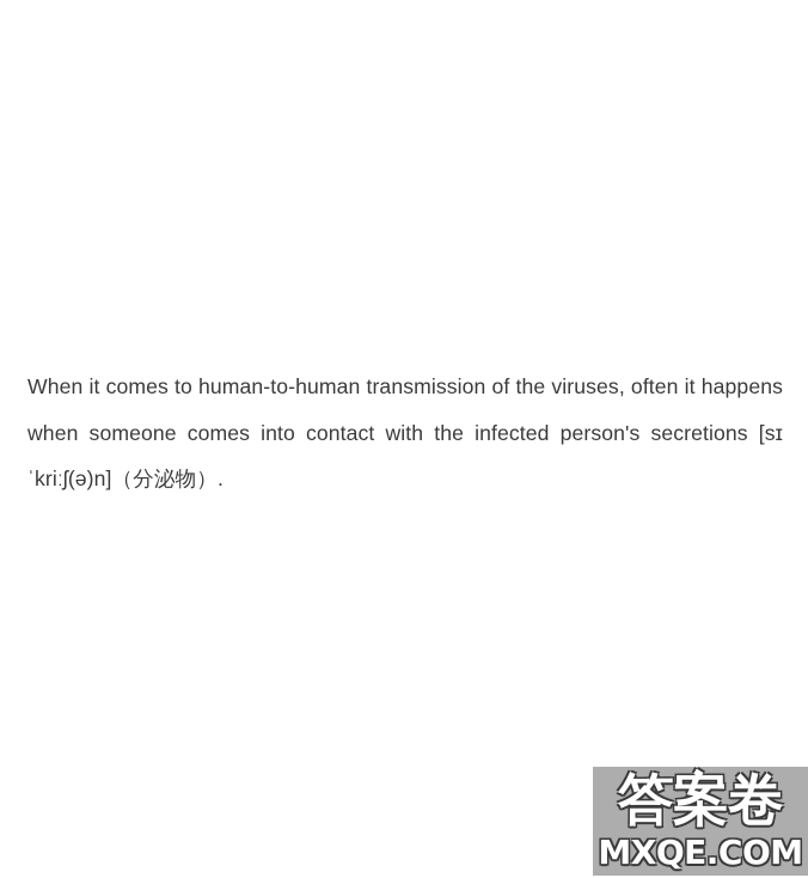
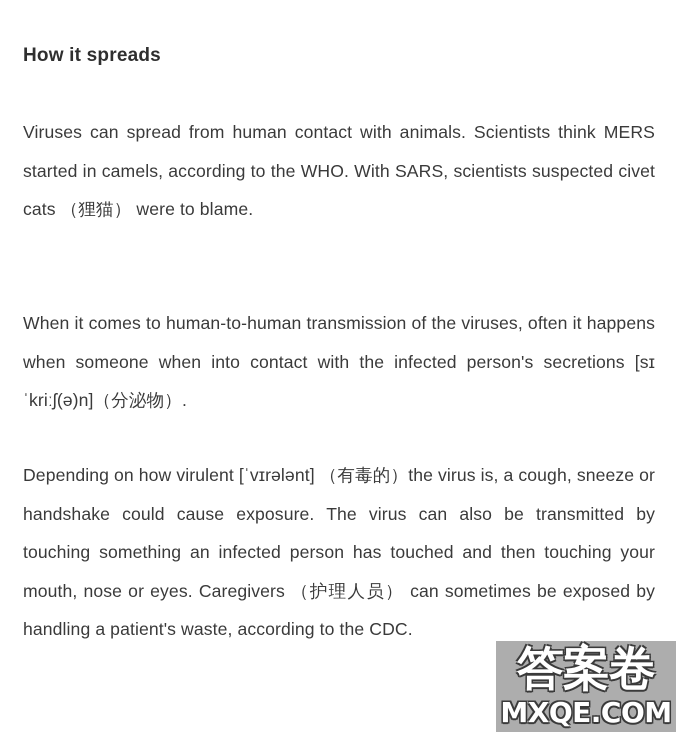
+ How it spreads
+ Viruses can spread from human contact with animals. Scientists think MERS started in camels, according to the WHO. With SARS, scientists suspected civet cats （狸猫） were to blame.
- When it comes to human-to-human transmission of the viruses, often it happens when someone comes into contact with the infected person's secretions [sɪˈkriːʃ(ə)n]（分泌物）.
+ When it comes to human-to-human transmission of the viruses, often it happens when someone when into contact with the infected person's secretions [sɪˈkriːʃ(ə)n]（分泌物）.
+ Depending on how virulent [ˈvɪrələnt] （有毒的）the virus is, a cough, sneeze or handshake could cause exposure. The virus can also be transmitted by touching something an infected person has touched and then touching your mouth, nose or eyes. Caregivers （护理人员） can sometimes be exposed by handling a patient's waste, according to the CDC.
  答案卷
  MXQE.COM
